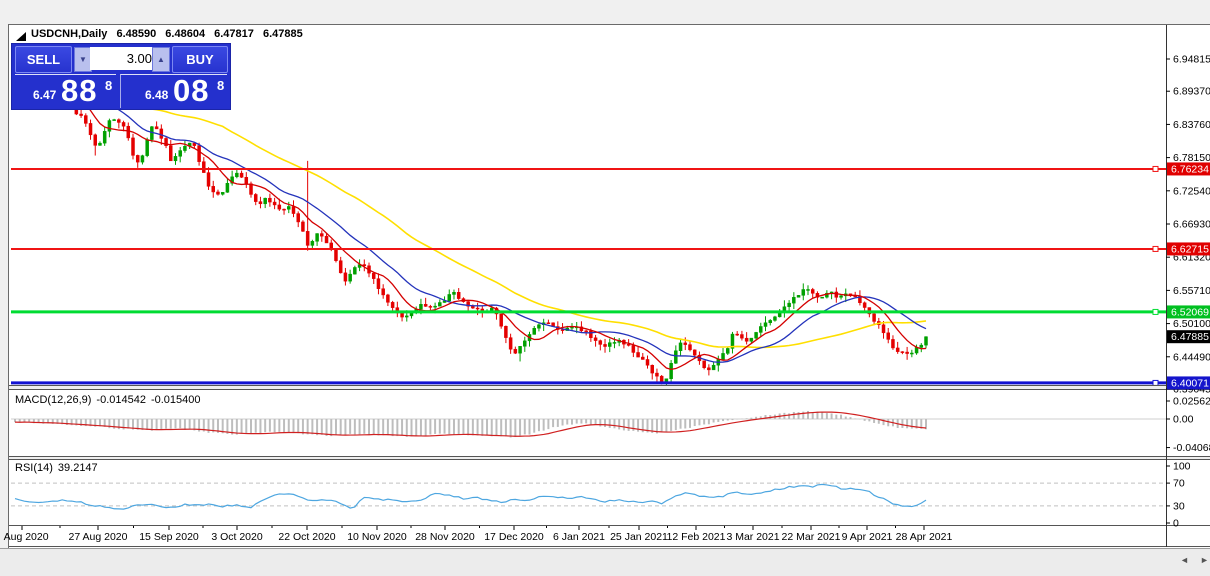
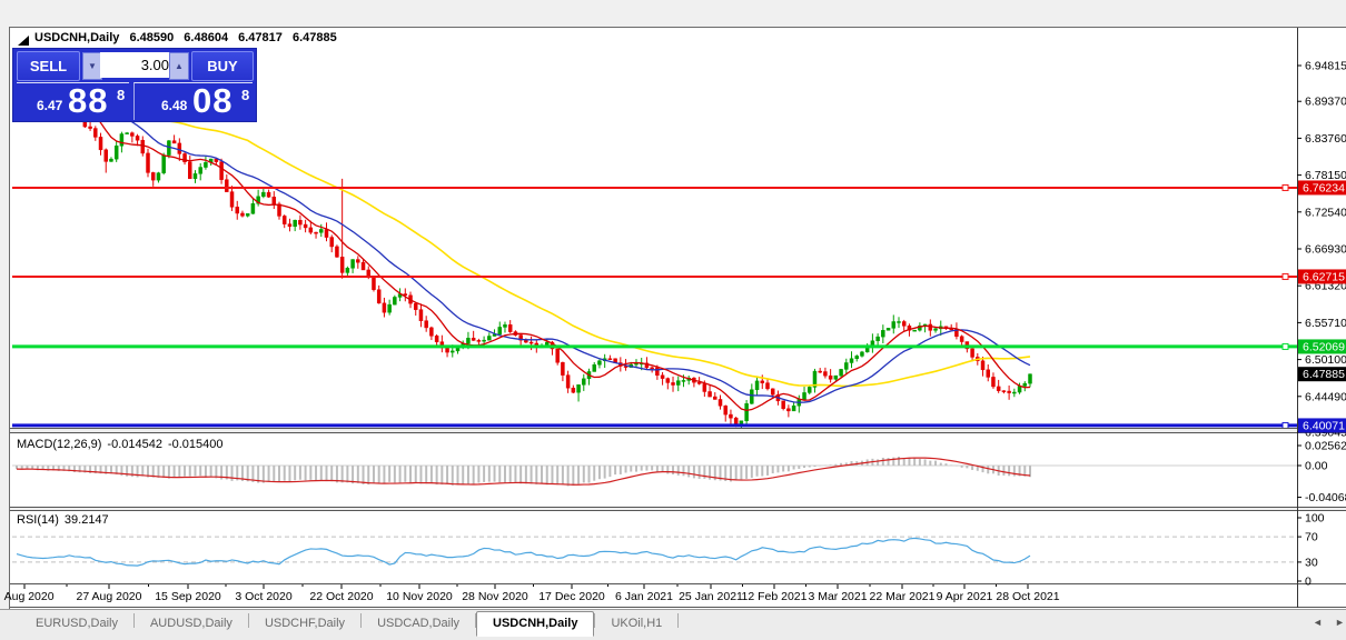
  6.94815
  6.89370
  6.83760
  6.78150
  6.72540
  6.66930
  6.61320
  6.55710
  6.50100
  6.44490
  6.39045
  6.76234
  6.62715
  6.52069
  6.40071
  6.47885
  0.02562
  0.00
  -0.0406
  100
  70
  30
  0
  Aug 2020
  27 Aug 2020
  15 Sep 2020
  3 Oct 2020
  22 Oct 2020
  10 Nov 2020
  28 Nov 2020
  17 Dec 2020
  6 Jan 2021
  25 Jan 2021
  12 Feb 2021
  3 Mar 2021
  22 Mar 2021
  9 Apr 2021
- 28 Apr 2021
+ 28 Oct 2021
  USDCNH,Daily 6.48590 6.48604 6.47817 6.47885
  SELL
  ▼
  3.00
  ▲
  BUY
  6.47
  88
  8
  6.48
  08
  8
  MACD(12,26,9) -0.014542 -0.015400
  RSI(14) 39.2147
+ EURUSD,Daily AUDUSD,Daily USDCHF,Daily USDCAD,Daily USDCNH,Daily UKOil,H1
  ◄
  ►
